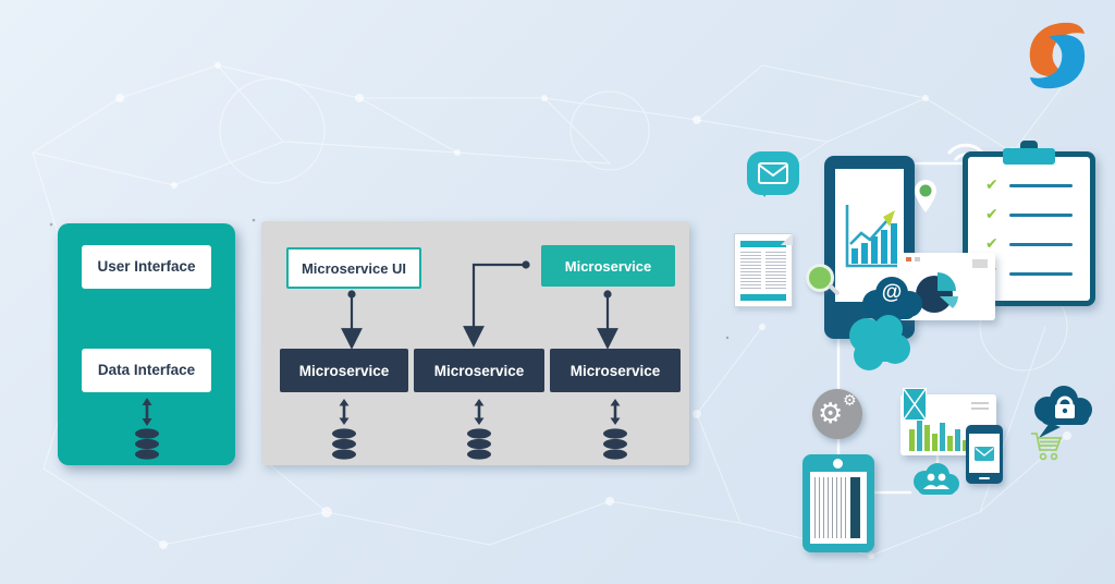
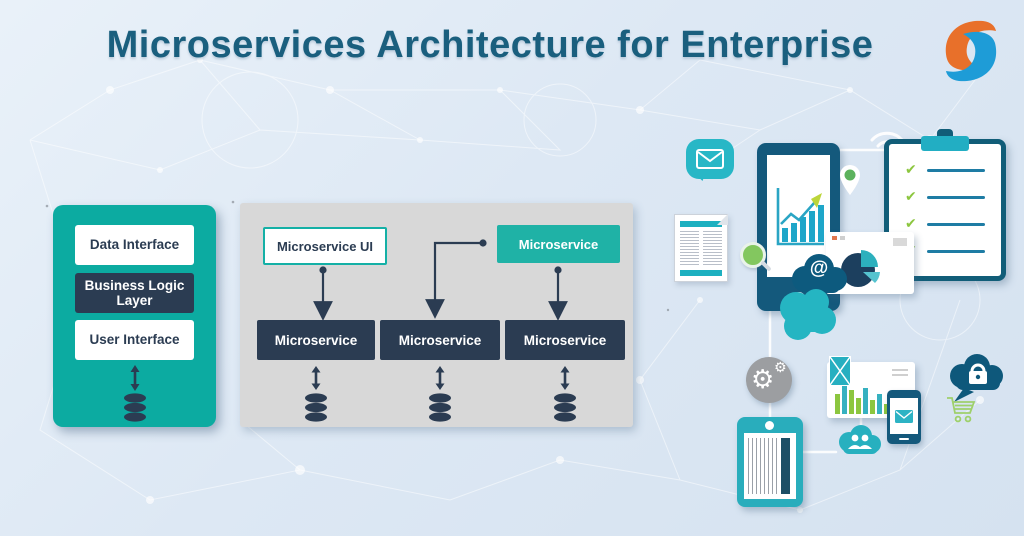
+ Microservices Architecture for Enterprise
- User Interface
+ Data Interface
+ Business Logic Layer
- Data Interface
+ User Interface
  Microservice UI
  Microservice
  Microservice
  Microservice
  Microservice
  ✔
  ✔
  ✔
  @
  ⚙
  ⚙
